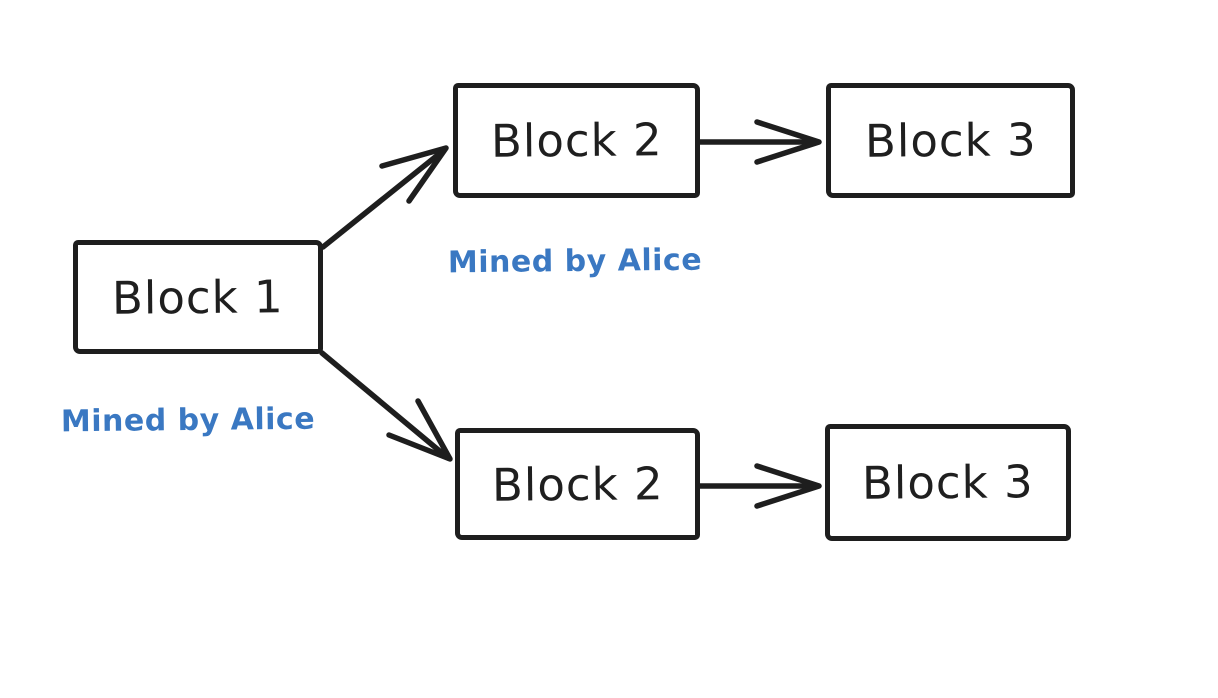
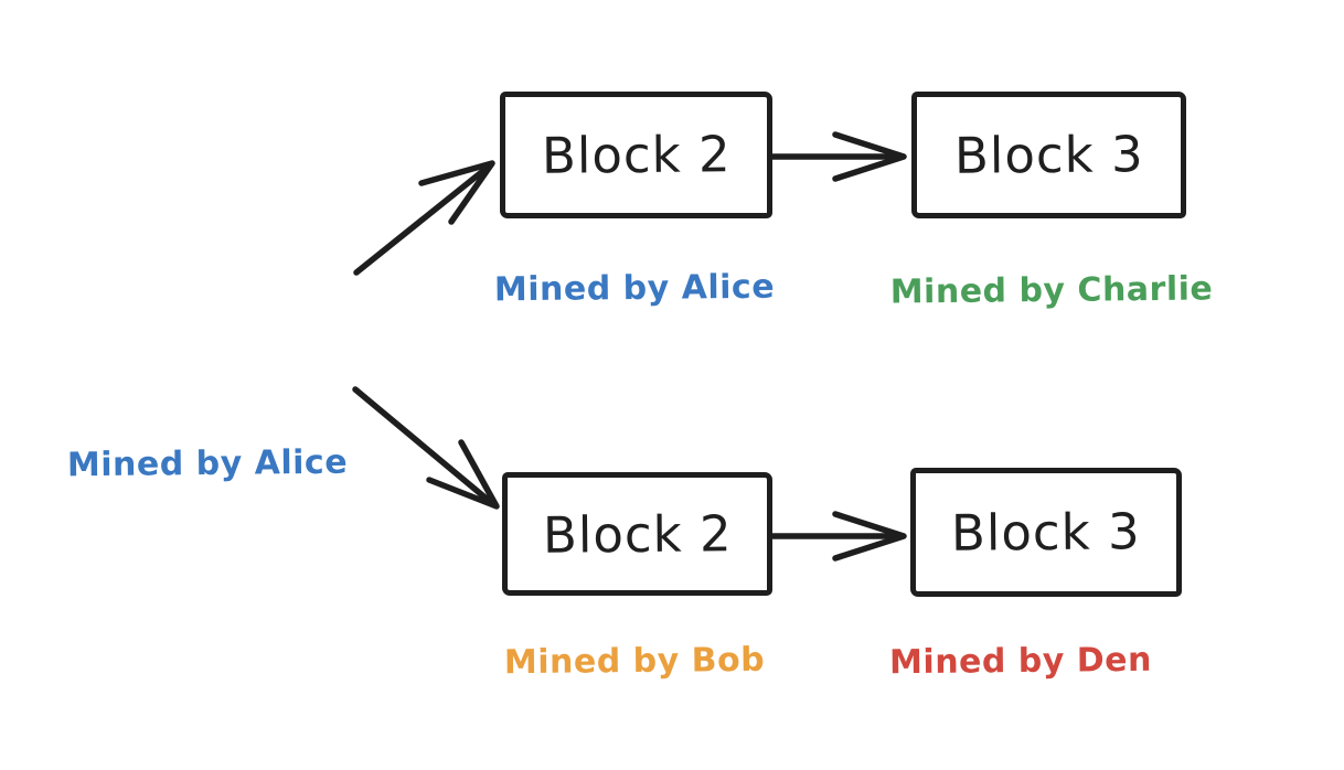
- Block 1
  Block 2
  Block 3
  Block 2
  Block 3
  Mined by Alice
  Mined by Alice
+ Mined by Charlie
+ Mined by Bob
+ Mined by Den
